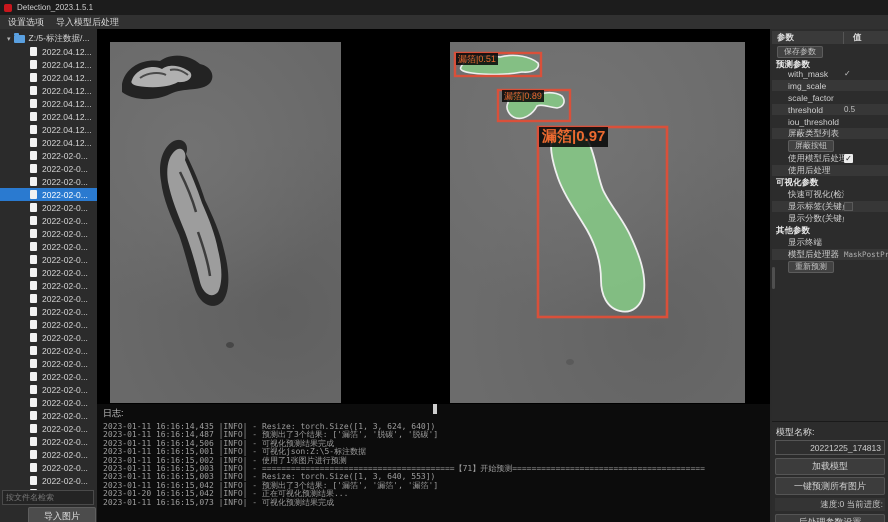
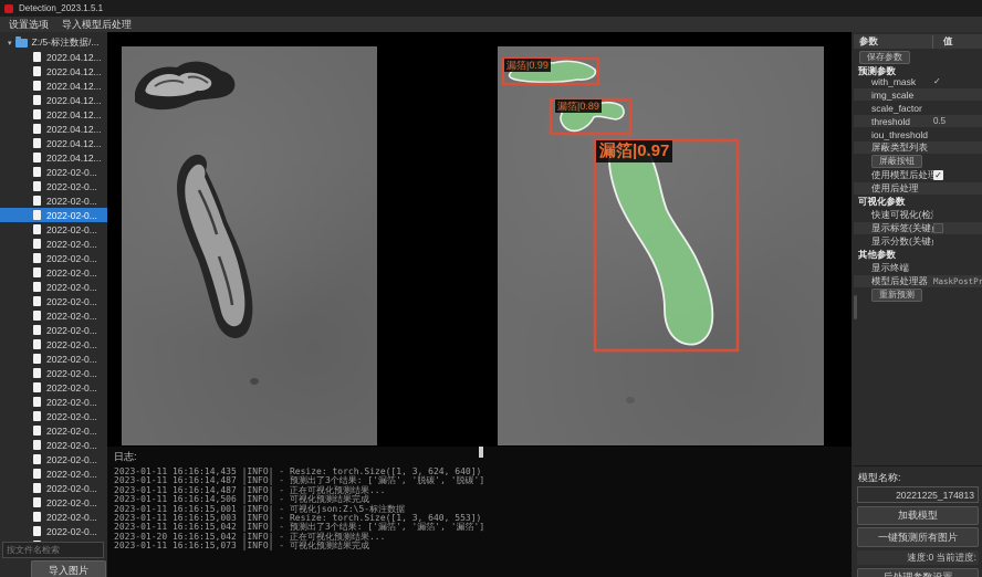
  Detection_2023.1.5.1
  设置选项
  导入模型后处理
  Z:/5-标注数据/...
  2022.04.12...
  2022.04.12...
  2022.04.12...
  2022.04.12...
  2022.04.12...
  2022.04.12...
  2022.04.12...
  2022.04.12...
  2022-02-0...
  2022-02-0...
  2022-02-0...
  2022-02-0...
  2022-02-0...
  2022-02-0...
  2022-02-0...
  2022-02-0...
  2022-02-0...
  2022-02-0...
  2022-02-0...
  2022-02-0...
  2022-02-0...
  2022-02-0...
  2022-02-0...
  2022-02-0...
  2022-02-0...
  2022-02-0...
  2022-02-0...
  2022-02-0...
  2022-02-0...
  2022-02-0...
  2022-02-0...
  2022-02-0...
  2022-02-0...
  2022-02-0...
  按文件名检索
  导入图片
- 漏箔|0.51
+ 漏箔|0.99
  漏箔|0.89
  漏箔|0.97
  日志:
  2023-01-11 16:16:14,435 |INFO| - Resize: torch.Size([1, 3, 624, 640])
  2023-01-11 16:16:14,487 |INFO| - 预测出了3个结果: ['漏箔', '脱碳', '脱碳']
+ 2023-01-11 16:16:14,487 |INFO| - 正在可视化预测结果...
  2023-01-11 16:16:14,506 |INFO| - 可视化预测结果完成
  2023-01-11 16:16:15,001 |INFO| - 可视化json:Z:\5-标注数据
- 2023-01-11 16:16:15,002 |INFO| - 使用了1张图片进行预测
- 2023-01-11 16:16:15,003 |INFO| - ========================================【71】开始预测========================================
  2023-01-11 16:16:15,003 |INFO| - Resize: torch.Size([1, 3, 640, 553])
  2023-01-11 16:16:15,042 |INFO| - 预测出了3个结果: ['漏箔', '漏箔', '漏箔']
  2023-01-20 16:16:15,042 |INFO| - 正在可视化预测结果...
  2023-01-11 16:16:15,073 |INFO| - 可视化预测结果完成
  参数
  值
  保存参数
  预测参数
  with_mask
  ✓
  img_scale
  scale_factor
  threshold
  0.5
  iou_threshold
  屏蔽类型列表
  屏蔽按钮
  使用模型后处
  ✓
  使用后处理
  可视化参数
  快速可视化(检
  显示标签(关键
  显示分数(关键
  其他参数
  显示终端
  模型后处理器
  MaskPostPr
  重新预测
  模型名称:
  20221225_174813
  加载模型
  一键预测所有图片
  速度:0 当前进度:
